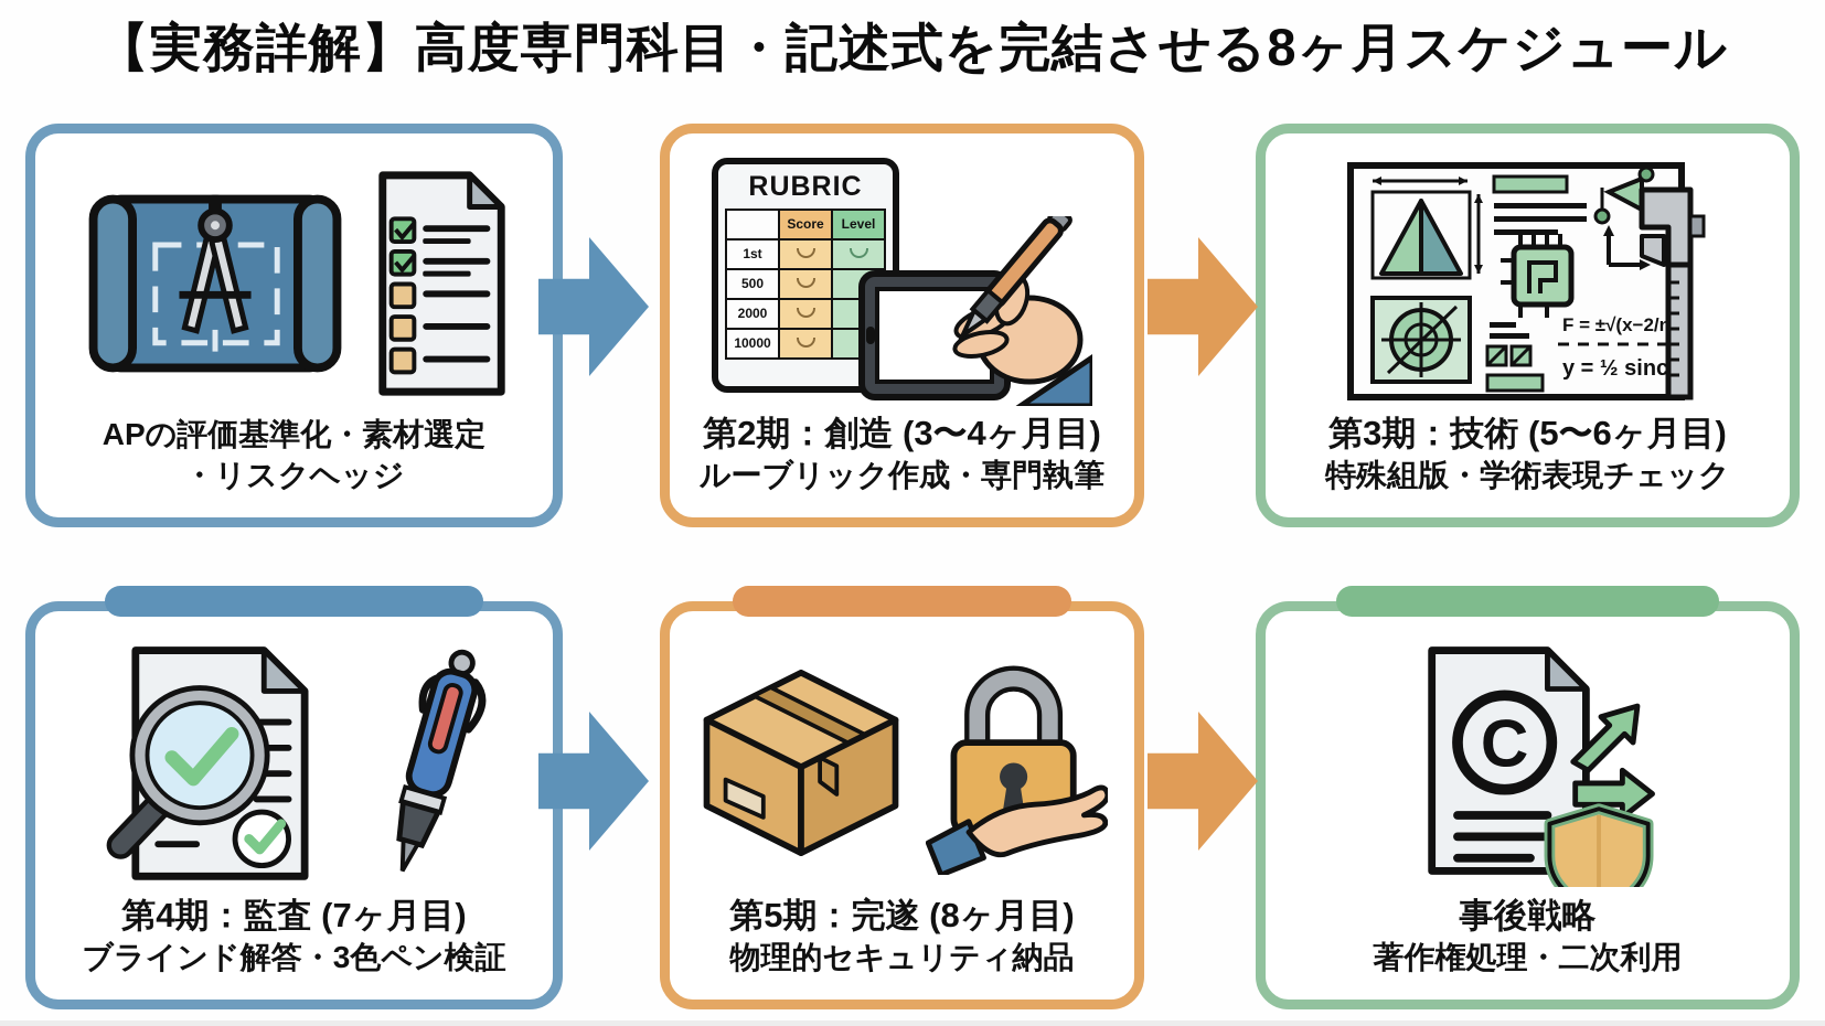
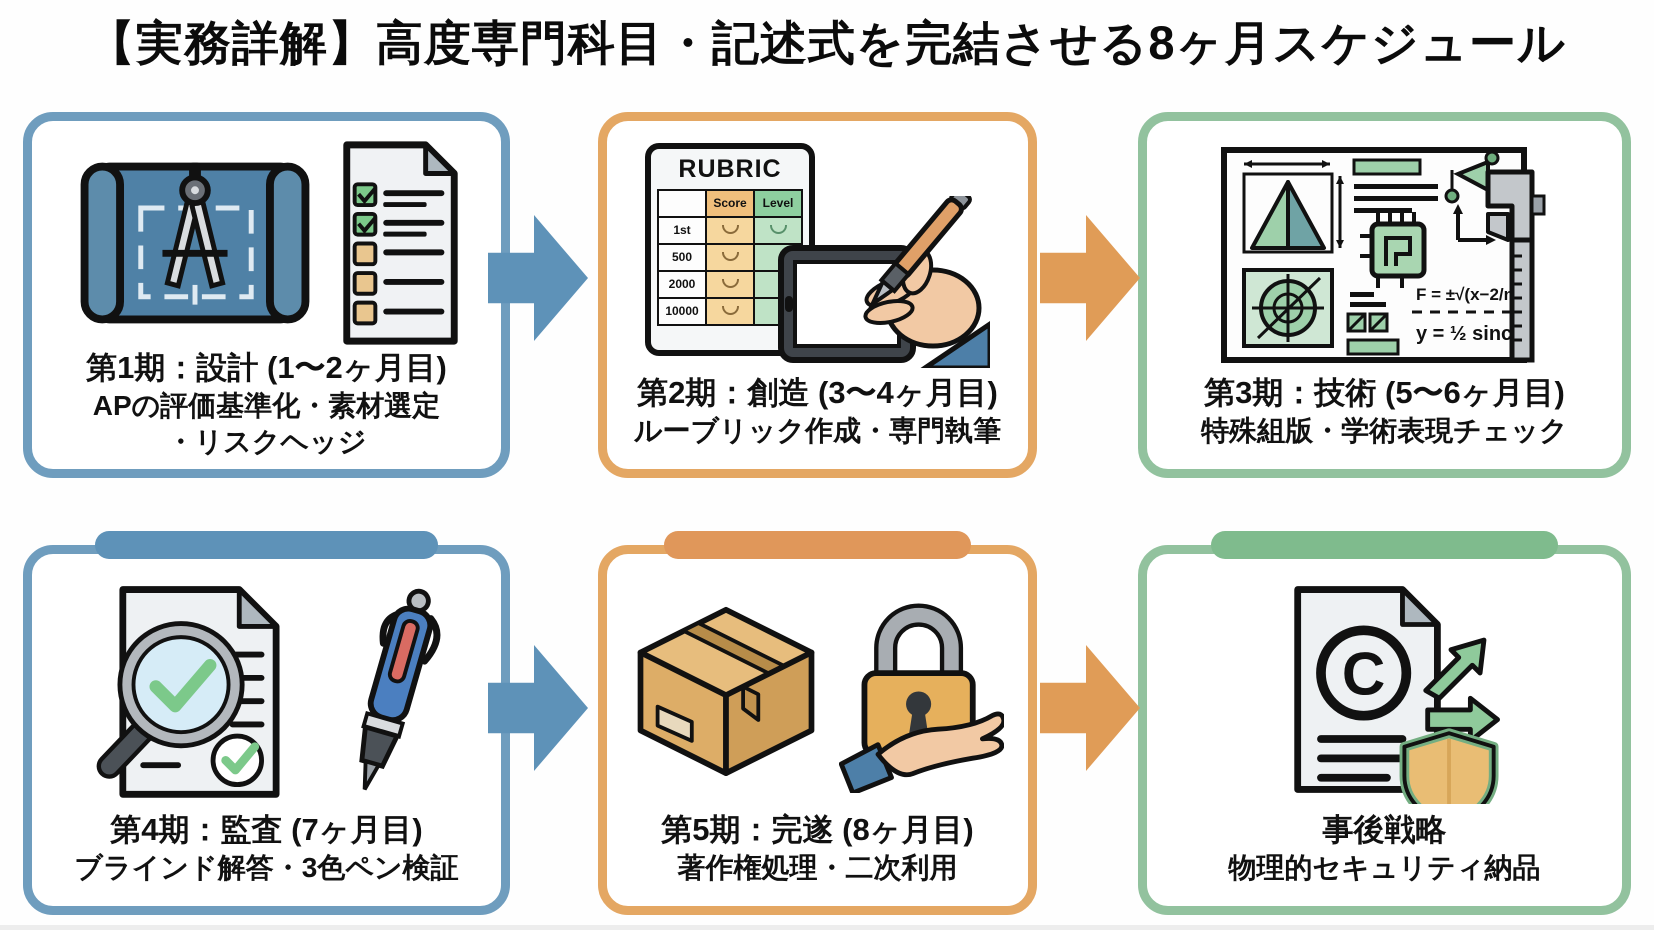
  【実務詳解】高度専門科目・記述式を完結させる8ヶ月スケジュール
+ 第1期：設計 (1〜2ヶ月目)
  APの評価基準化・素材選定
  ・リスクヘッジ
  RUBRIC
  	Score	Level
  1st
  500
  2000
  10000
  第2期：創造 (3〜4ヶ月目)
  ルーブリック作成・専門執筆
  F = ±√(x−2/n
  y = ½ sinc
  第3期：技術 (5〜6ヶ月目)
  特殊組版・学術表現チェック
  第4期：監査 (7ヶ月目)
  ブラインド解答・3色ペン検証
  第5期：完遂 (8ヶ月目)
- 物理的セキュリティ納品
+ 著作権処理・二次利用
  C
  事後戦略
- 著作権処理・二次利用
+ 物理的セキュリティ納品
